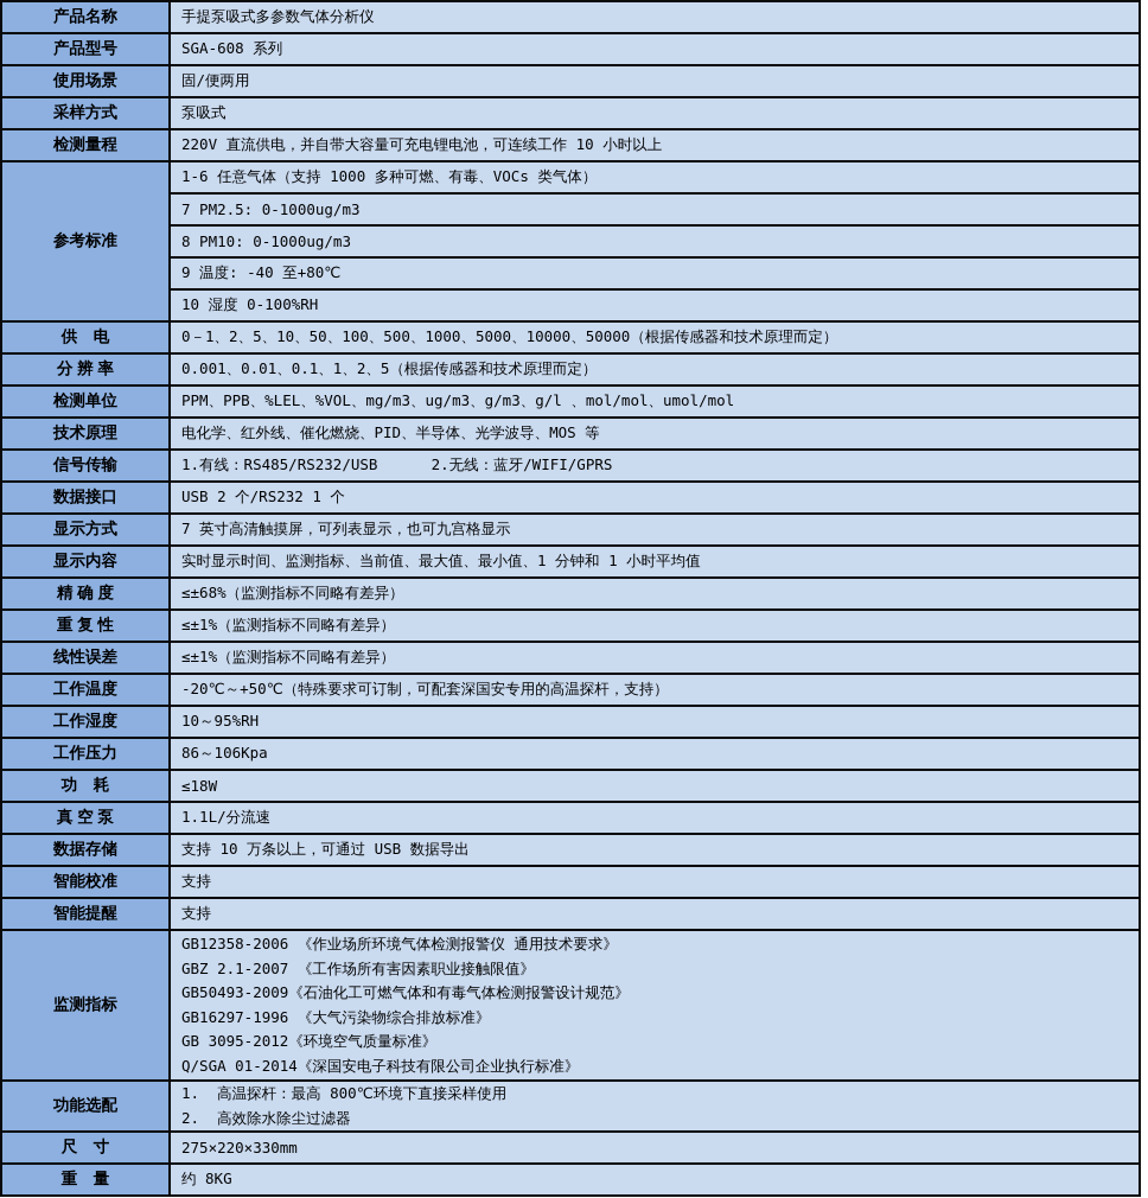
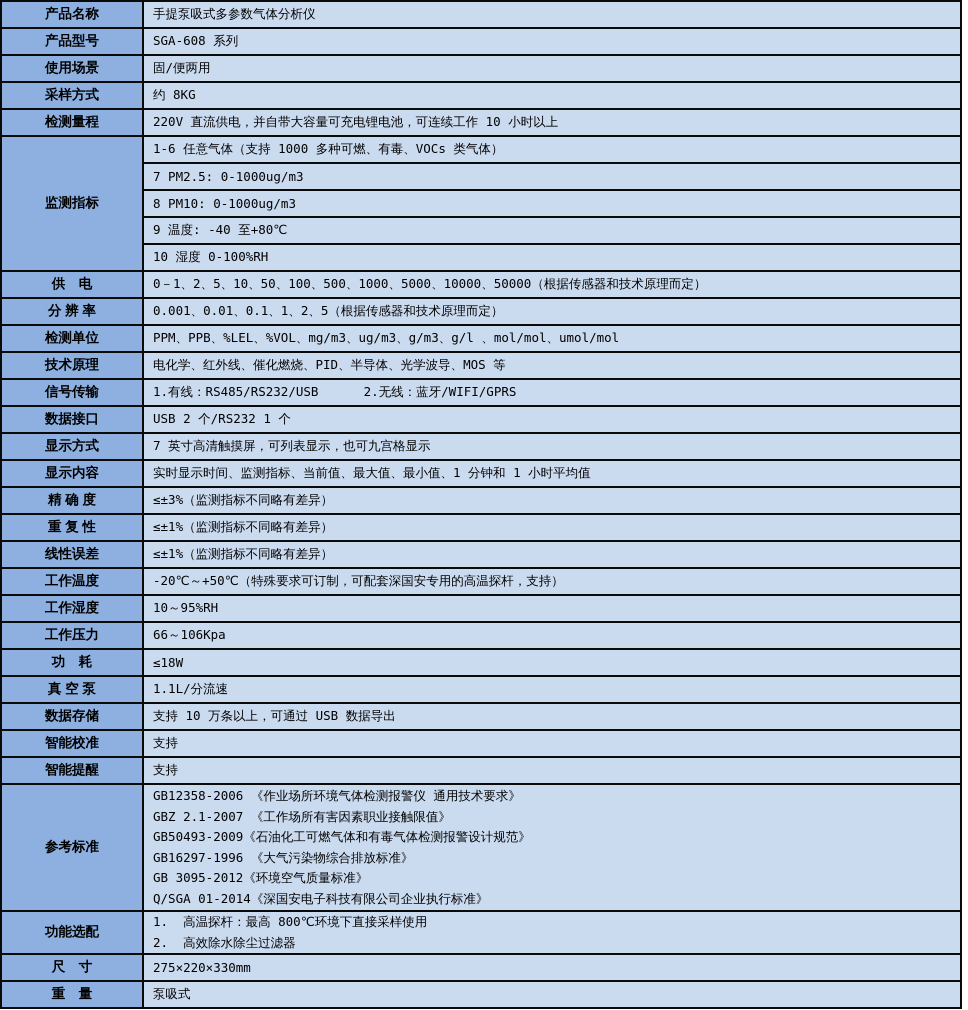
  产品名称	手提泵吸式多参数气体分析仪
  产品型号	SGA-608 系列
  使用场景	固/便两用
- 采样方式	泵吸式
+ 采样方式	约 8KG
  检测量程	220V 直流供电，并自带大容量可充电锂电池，可连续工作 10 小时以上
- 参考标准	1-6 任意气体（支持 1000 多种可燃、有毒、VOCs 类气体）
+ 监测指标	1-6 任意气体（支持 1000 多种可燃、有毒、VOCs 类气体）
  7 PM2.5: 0-1000ug/m3
  8 PM10: 0-1000ug/m3
  9 温度: -40 至+80℃
  10 湿度 0-100%RH
  供 电	0－1、2、5、10、50、100、500、1000、5000、10000、50000（根据传感器和技术原理而定）
  分 辨 率	0.001、0.01、0.1、1、2、5（根据传感器和技术原理而定）
  检测单位	PPM、PPB、%LEL、%VOL、mg/m3、ug/m3、g/m3、g/l 、mol/mol、umol/mol
  技术原理	电化学、红外线、催化燃烧、PID、半导体、光学波导、MOS 等
  信号传输	1.有线：RS485/RS232/USB 2.无线：蓝牙/WIFI/GPRS
  数据接口	USB 2 个/RS232 1 个
  显示方式	7 英寸高清触摸屏，可列表显示，也可九宫格显示
  显示内容	实时显示时间、监测指标、当前值、最大值、最小值、1 分钟和 1 小时平均值
- 精 确 度	≤±68%（监测指标不同略有差异）
+ 精 确 度	≤±3%（监测指标不同略有差异）
  重 复 性	≤±1%（监测指标不同略有差异）
  线性误差	≤±1%（监测指标不同略有差异）
  工作温度	-20℃～+50℃（特殊要求可订制，可配套深国安专用的高温探杆，支持）
  工作湿度	10～95%RH
- 工作压力	86～106Kpa
+ 工作压力	66～106Kpa
  功 耗	≤18W
  真 空 泵	1.1L/分流速
  数据存储	支持 10 万条以上，可通过 USB 数据导出
  智能校准	支持
  智能提醒	支持
- 监测指标	GB12358-2006 《作业场所环境气体检测报警仪 通用技术要求》GBZ 2.1-2007 《工作场所有害因素职业接触限值》GB50493-2009《石油化工可燃气体和有毒气体检测报警设计规范》GB16297-1996 《大气污染物综合排放标准》GB 3095-2012《环境空气质量标准》Q/SGA 01-2014《深国安电子科技有限公司企业执行标准》
+ 参考标准	GB12358-2006 《作业场所环境气体检测报警仪 通用技术要求》GBZ 2.1-2007 《工作场所有害因素职业接触限值》GB50493-2009《石油化工可燃气体和有毒气体检测报警设计规范》GB16297-1996 《大气污染物综合排放标准》GB 3095-2012《环境空气质量标准》Q/SGA 01-2014《深国安电子科技有限公司企业执行标准》
  功能选配	1. 高温探杆：最高 800℃环境下直接采样使用2. 高效除水除尘过滤器
  尺 寸	275×220×330mm
- 重 量	约 8KG
+ 重 量	泵吸式
